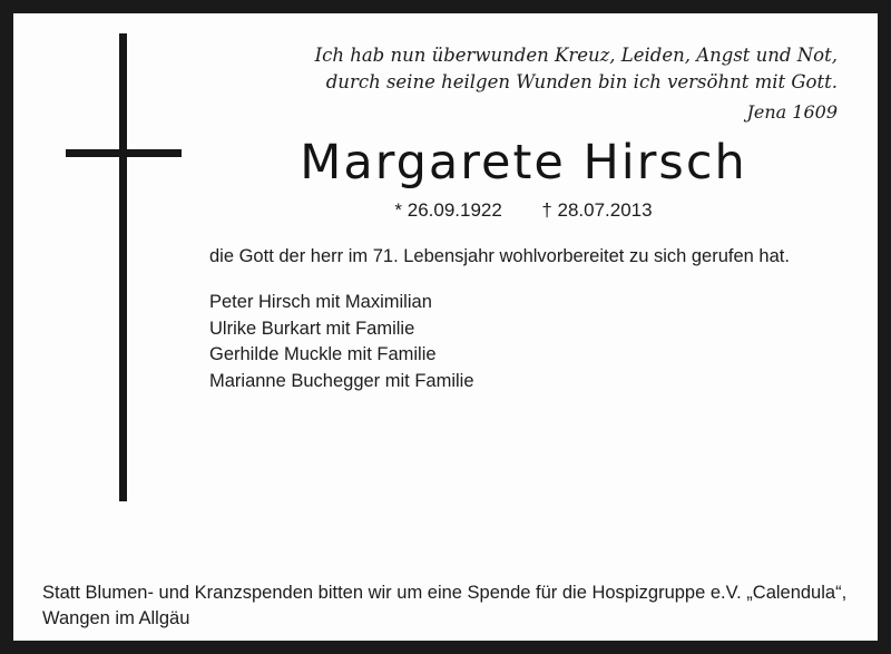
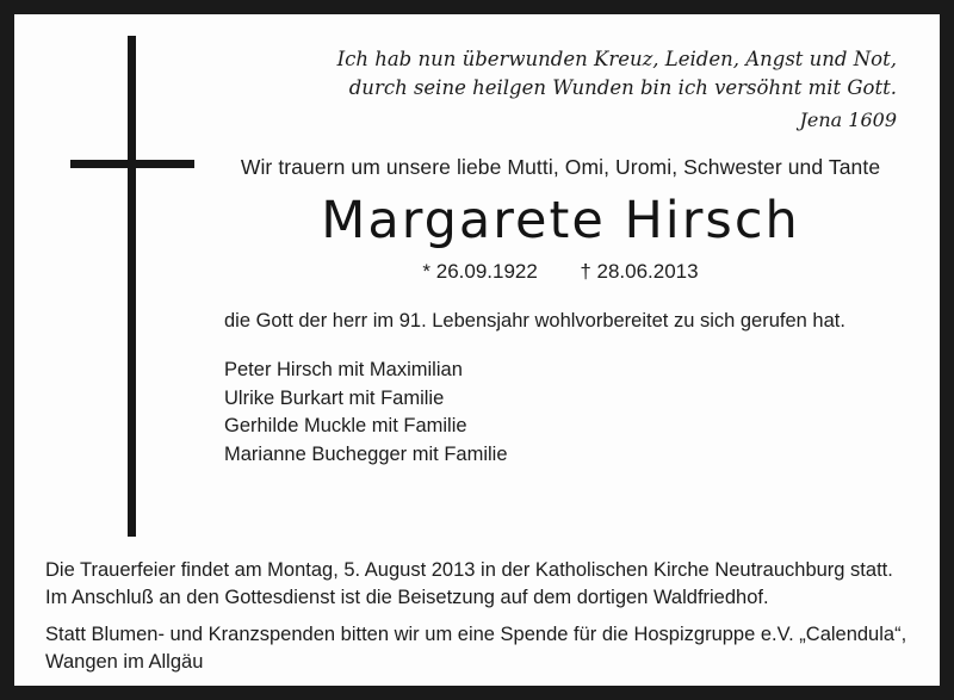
  Ich hab nun überwunden Kreuz, Leiden, Angst und Not,
  durch seine heilgen Wunden bin ich versöhnt mit Gott.
  Jena 1609
+ Wir trauern um unsere liebe Mutti, Omi, Uromi, Schwester und Tante
  Margarete Hirsch
- * 26.09.1922 † 28.07.2013
+ * 26.09.1922 † 28.06.2013
- die Gott der herr im 71. Lebensjahr wohlvorbereitet zu sich gerufen hat.
+ die Gott der herr im 91. Lebensjahr wohlvorbereitet zu sich gerufen hat.
  Peter Hirsch mit Maximilian
  Ulrike Burkart mit Familie
  Gerhilde Muckle mit Familie
  Marianne Buchegger mit Familie
+ Die Trauerfeier findet am Montag, 5. August 2013 in der Katholischen Kirche Neutrauchburg statt. Im Anschluß an den Gottesdienst ist die Beisetzung auf dem dortigen Waldfriedhof.
  Statt Blumen- und Kranzspenden bitten wir um eine Spende für die Hospizgruppe e.V. „Calendula“, Wangen im Allgäu
